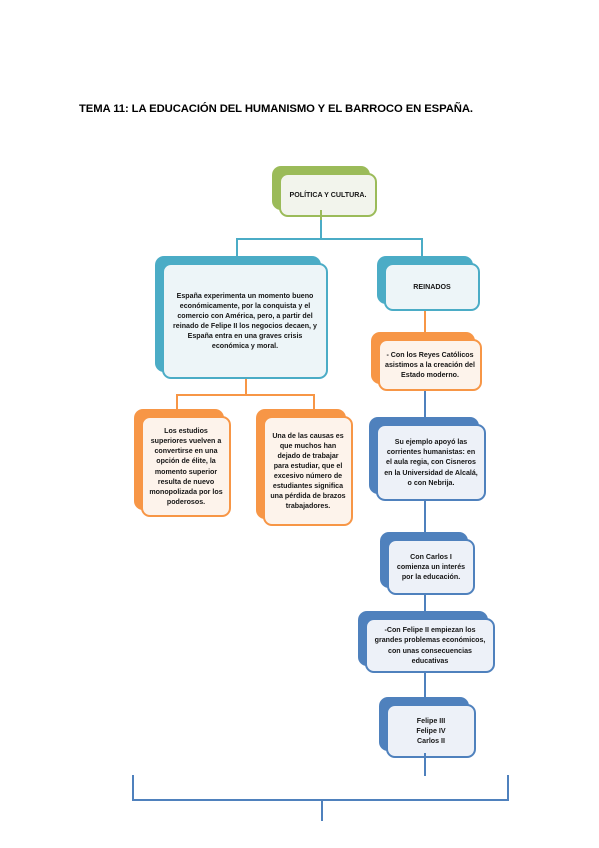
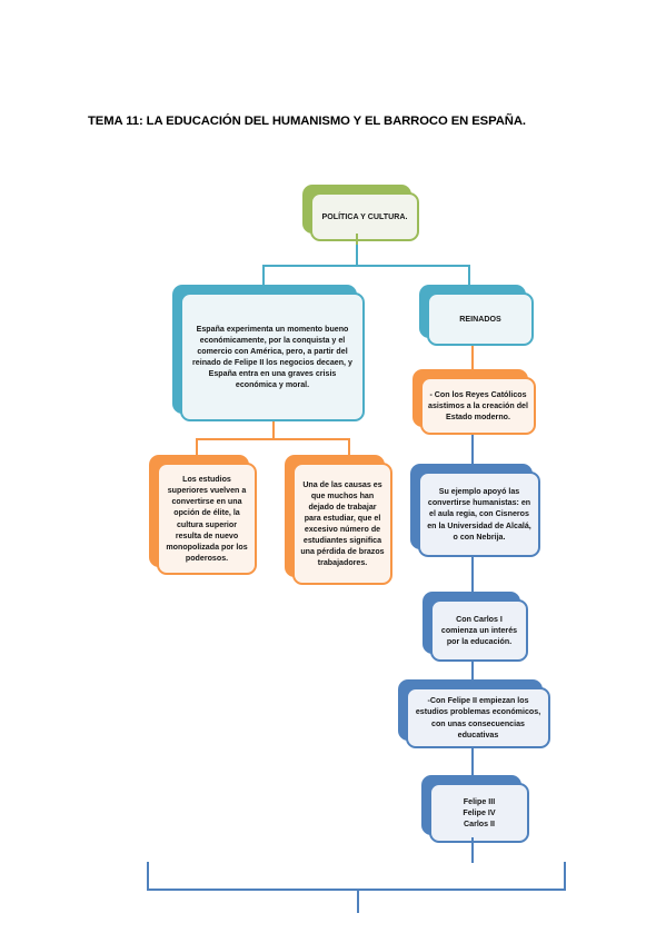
  TEMA 11: LA EDUCACIÓN DEL HUMANISMO Y EL BARROCO EN ESPAÑA.
  POLÍTICA Y CULTURA.
  España experimenta un momento bueno económicamente, por la conquista y el comercio con América, pero, a partir del reinado de Felipe II los negocios decaen, y España entra en una graves crisis económica y moral.
- Los estudios superiores vuelven a convertirse en una opción de élite, la momento superior resulta de nuevo monopolizada por los poderosos.
+ Los estudios superiores vuelven a convertirse en una opción de élite, la cultura superior resulta de nuevo monopolizada por los poderosos.
  Una de las causas es que muchos han dejado de trabajar para estudiar, que el excesivo número de estudiantes significa una pérdida de brazos trabajadores.
  REINADOS
  - Con los Reyes Católicos asistimos a la creación del Estado moderno.
- Su ejemplo apoyó las corrientes humanistas: en el aula regia, con Cisneros en la Universidad de Alcalá, o con Nebrija.
+ Su ejemplo apoyó las convertirse humanistas: en el aula regia, con Cisneros en la Universidad de Alcalá, o con Nebrija.
  Con Carlos I comienza un interés por la educación.
- -Con Felipe II empiezan los grandes problemas económicos, con unas consecuencias educativas
+ -Con Felipe II empiezan los estudios problemas económicos, con unas consecuencias educativas
  Felipe III
  Felipe IV
  Carlos II
